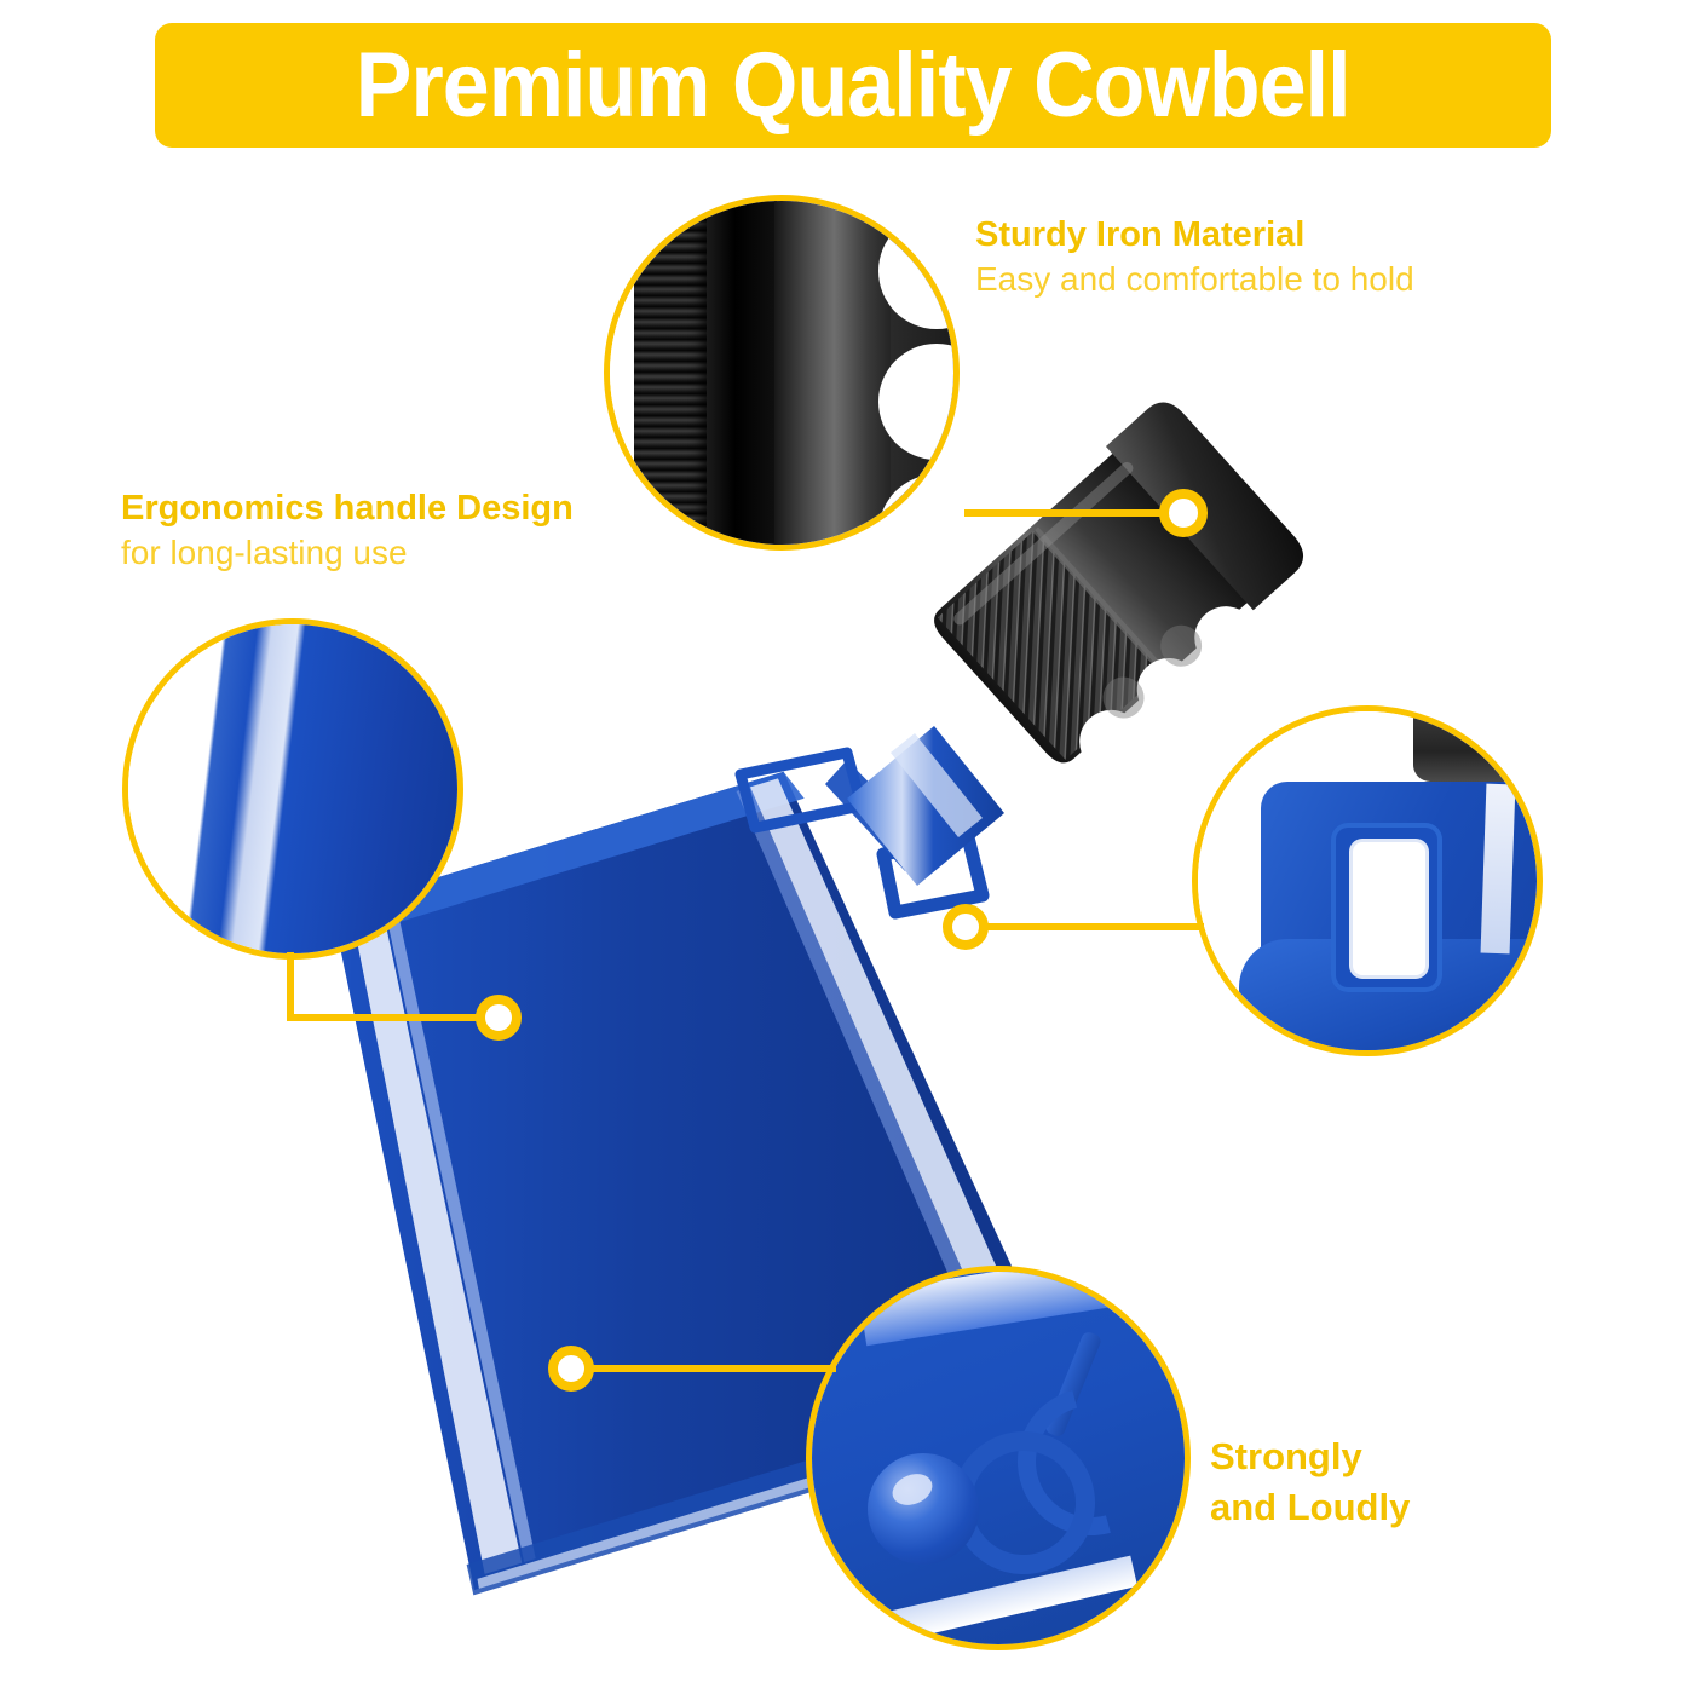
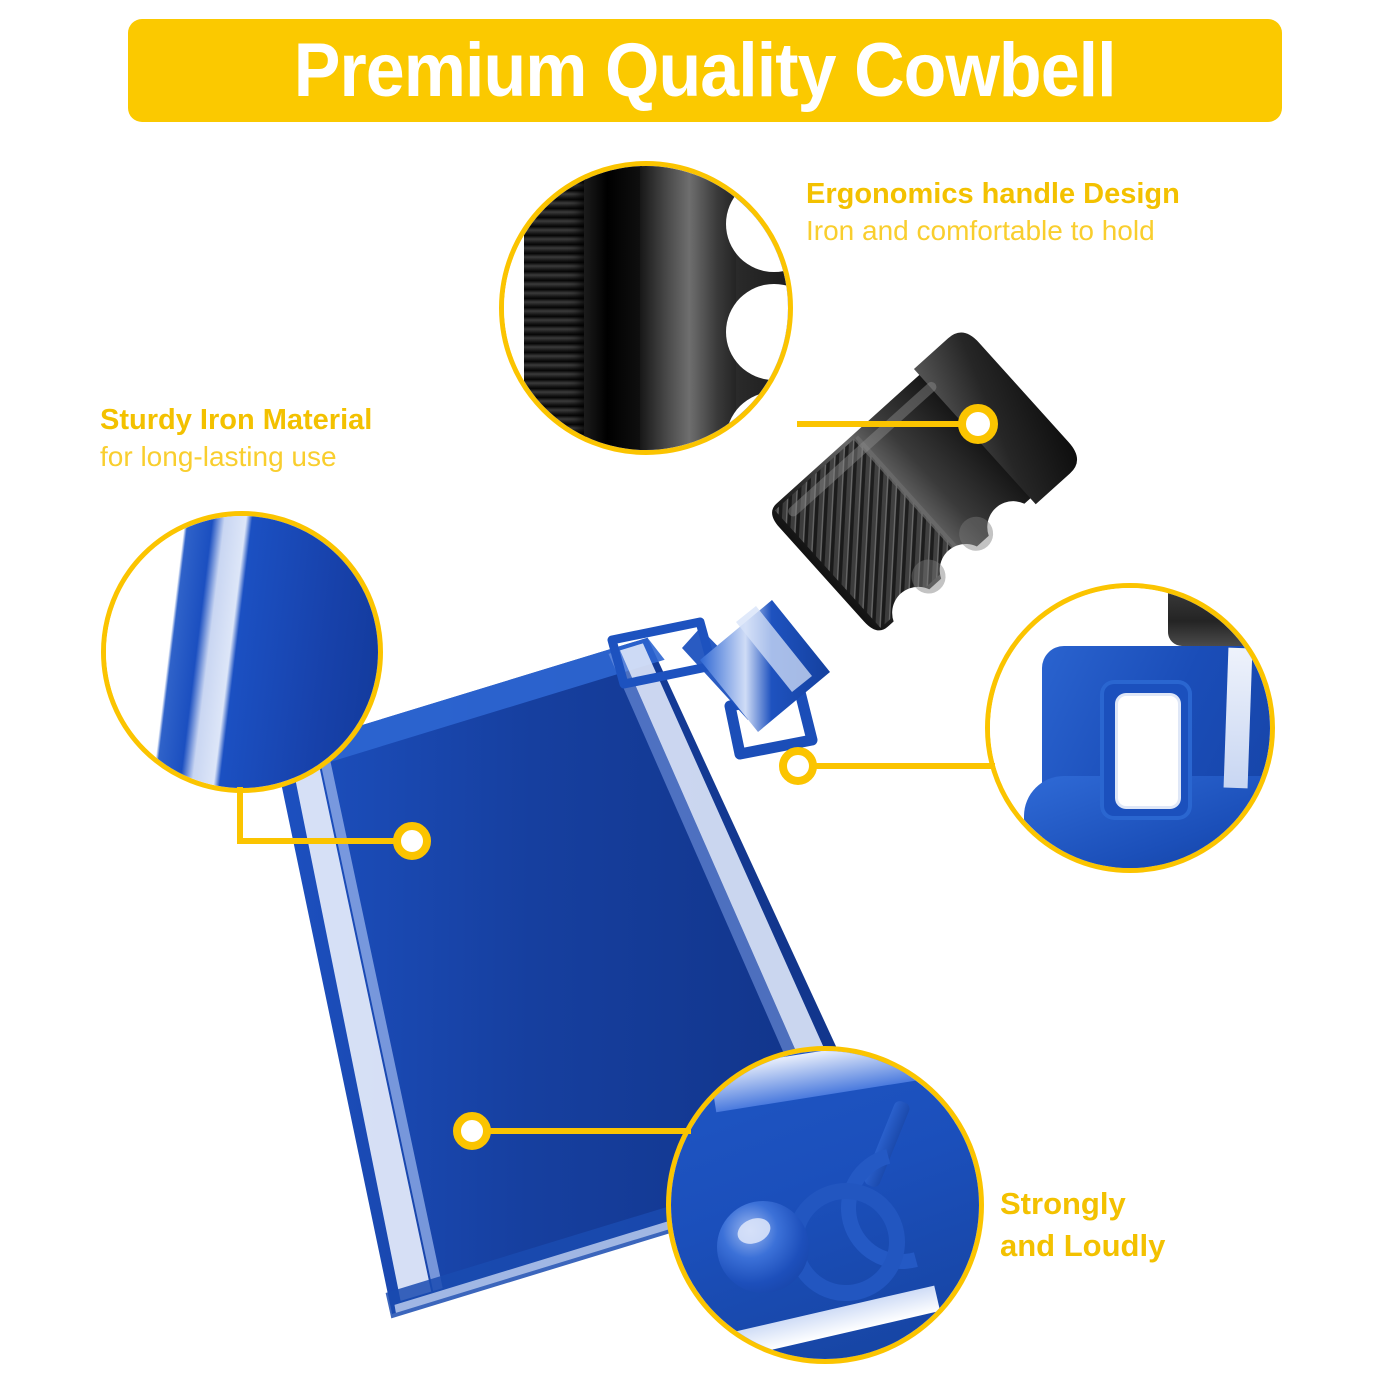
  Premium Quality Cowbell
- Sturdy Iron Material
+ Ergonomics handle Design
- Easy and comfortable to hold
+ Iron and comfortable to hold
- Ergonomics handle Design
+ Sturdy Iron Material
  for long-lasting use
  Strongly
  and Loudly
